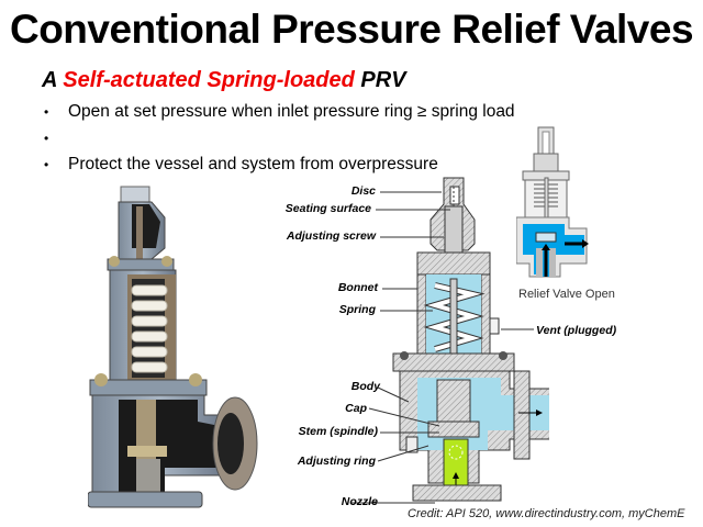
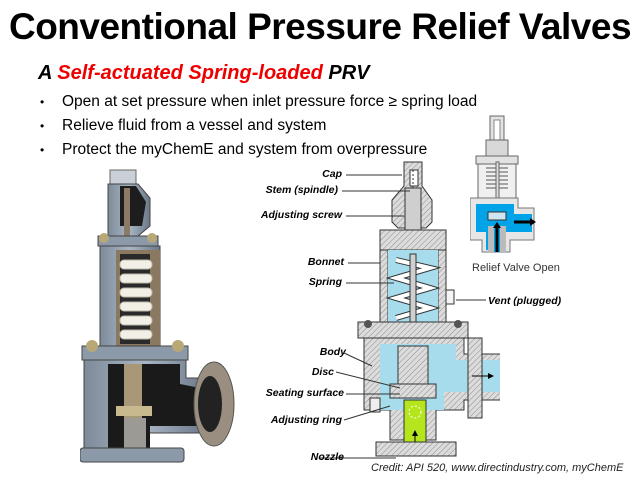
  Conventional Pressure Relief Valves
  A Self-actuated Spring-loaded PRV
  •
- Open at set pressure when inlet pressure ring ≥ spring load
+ Open at set pressure when inlet pressure force ≥ spring load
  •
+ Relieve fluid from a vessel and system
  •
- Protect the vessel and system from overpressure
+ Protect the myChemE and system from overpressure
- Disc
+ Cap
- Seating surface
+ Stem (spindle)
  Adjusting screw
  Bonnet
  Spring
  Body
- Cap
+ Disc
- Stem (spindle)
+ Seating surface
  Adjusting ring
  Nozzle
  Relief Valve Open
  Vent (plugged)
  Credit: API 520, www.directindustry.com, myChemE
